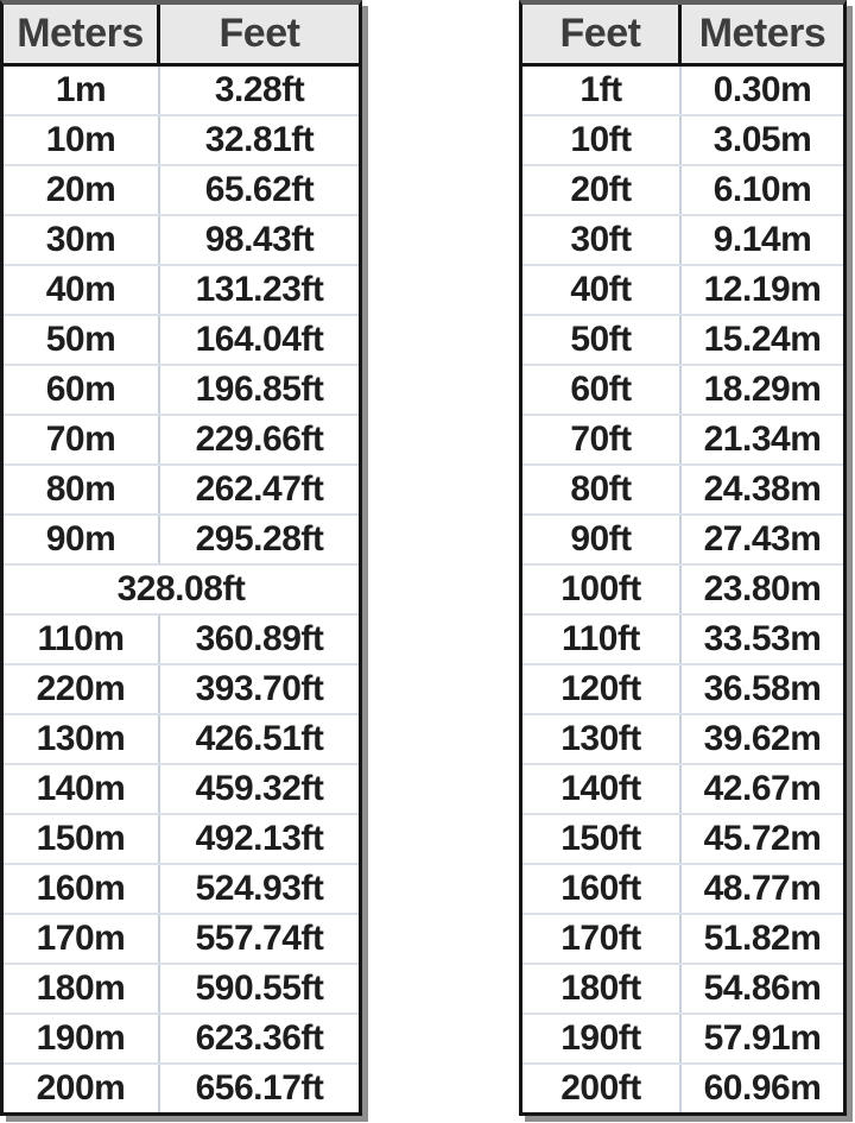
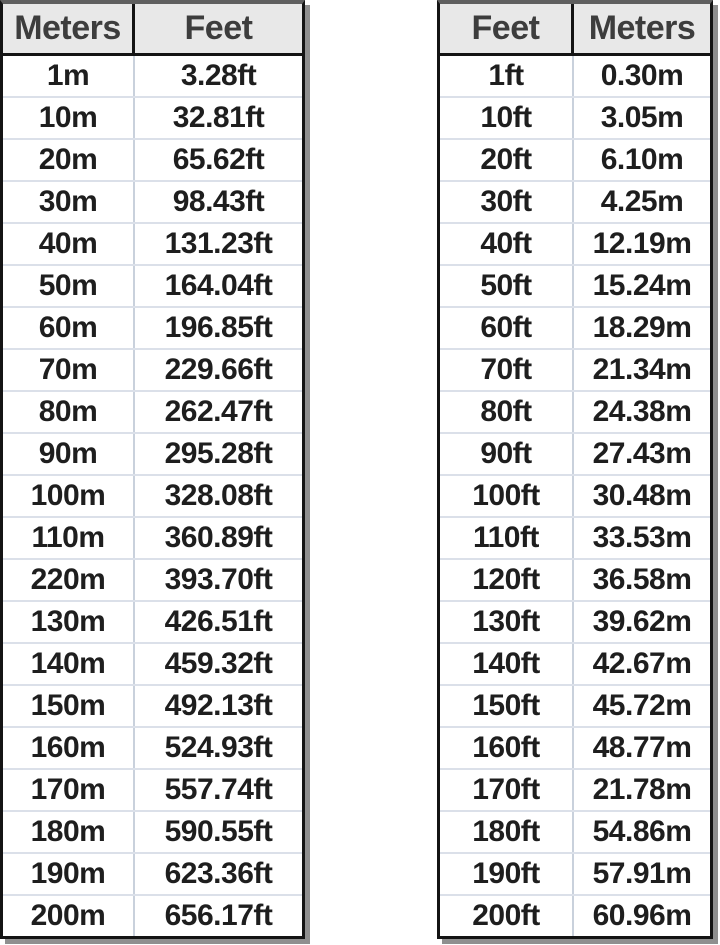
  Meters
  Feet
  1m
  3.28ft
  10m
  32.81ft
  20m
  65.62ft
  30m
  98.43ft
  40m
  131.23ft
  50m
  164.04ft
  60m
  196.85ft
  70m
  229.66ft
  80m
  262.47ft
  90m
  295.28ft
+ 100m
  328.08ft
  110m
  360.89ft
  220m
  393.70ft
  130m
  426.51ft
  140m
  459.32ft
  150m
  492.13ft
  160m
  524.93ft
  170m
  557.74ft
  180m
  590.55ft
  190m
  623.36ft
  200m
  656.17ft
  Feet
  Meters
  1ft
  0.30m
  10ft
  3.05m
  20ft
  6.10m
  30ft
- 9.14m
+ 4.25m
  40ft
  12.19m
  50ft
  15.24m
  60ft
  18.29m
  70ft
  21.34m
  80ft
  24.38m
  90ft
  27.43m
  100ft
- 23.80m
+ 30.48m
  110ft
  33.53m
  120ft
  36.58m
  130ft
  39.62m
  140ft
  42.67m
  150ft
  45.72m
  160ft
  48.77m
  170ft
- 51.82m
+ 21.78m
  180ft
  54.86m
  190ft
  57.91m
  200ft
  60.96m
